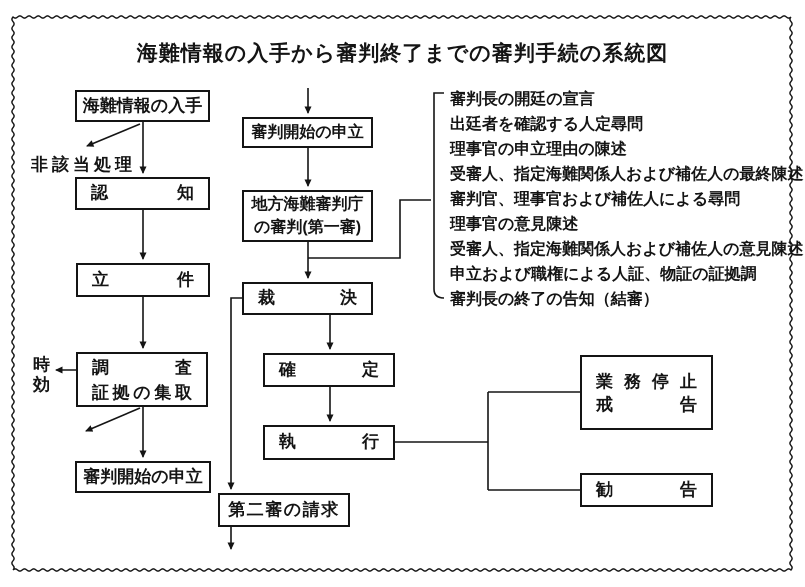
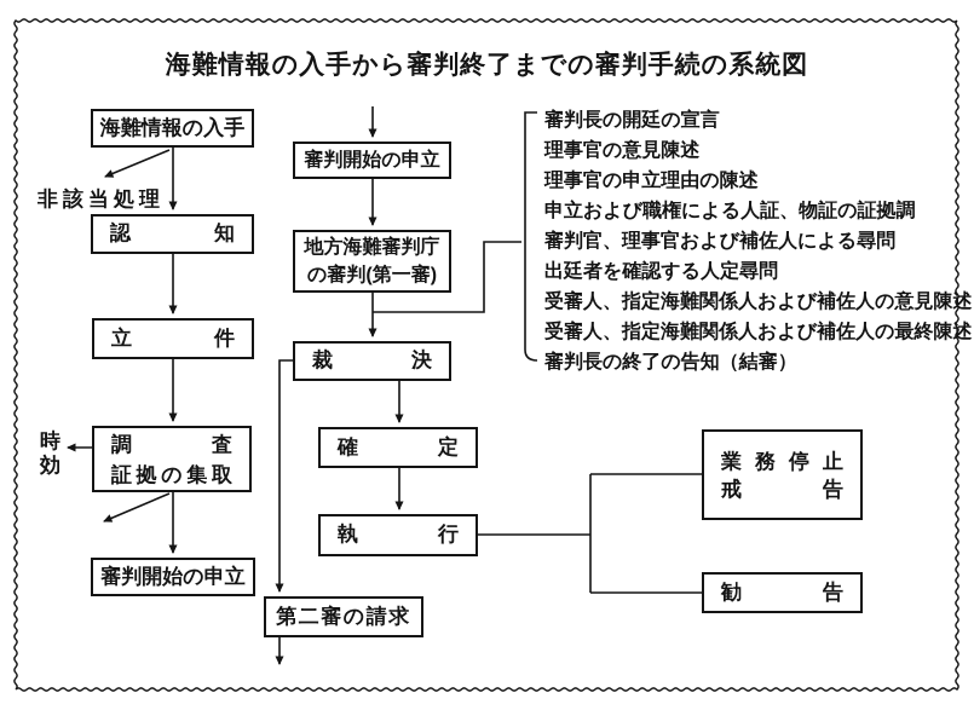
  海難情報の入手から審判終了までの審判手続の系統図
  海難情報の入手
  非該当処理
  認知
  立件
  調査
  証拠の集取
  時
  効
  審判開始の申立
  審判開始の申立
  地方海難審判庁
  の審判(第一審)
  裁決
  確定
  執行
  第二審の請求
  業務停止
  戒告
  勧告
  審判長の開廷の宣言
- 出廷者を確認する人定尋問
+ 理事官の意見陳述
  理事官の申立理由の陳述
- 受審人、指定海難関係人および補佐人の最終陳述
+ 申立および職権による人証、物証の証拠調
  審判官、理事官および補佐人による尋問
- 理事官の意見陳述
+ 出廷者を確認する人定尋問
  受審人、指定海難関係人および補佐人の意見陳述
- 申立および職権による人証、物証の証拠調
+ 受審人、指定海難関係人および補佐人の最終陳述
  審判長の終了の告知（結審）
